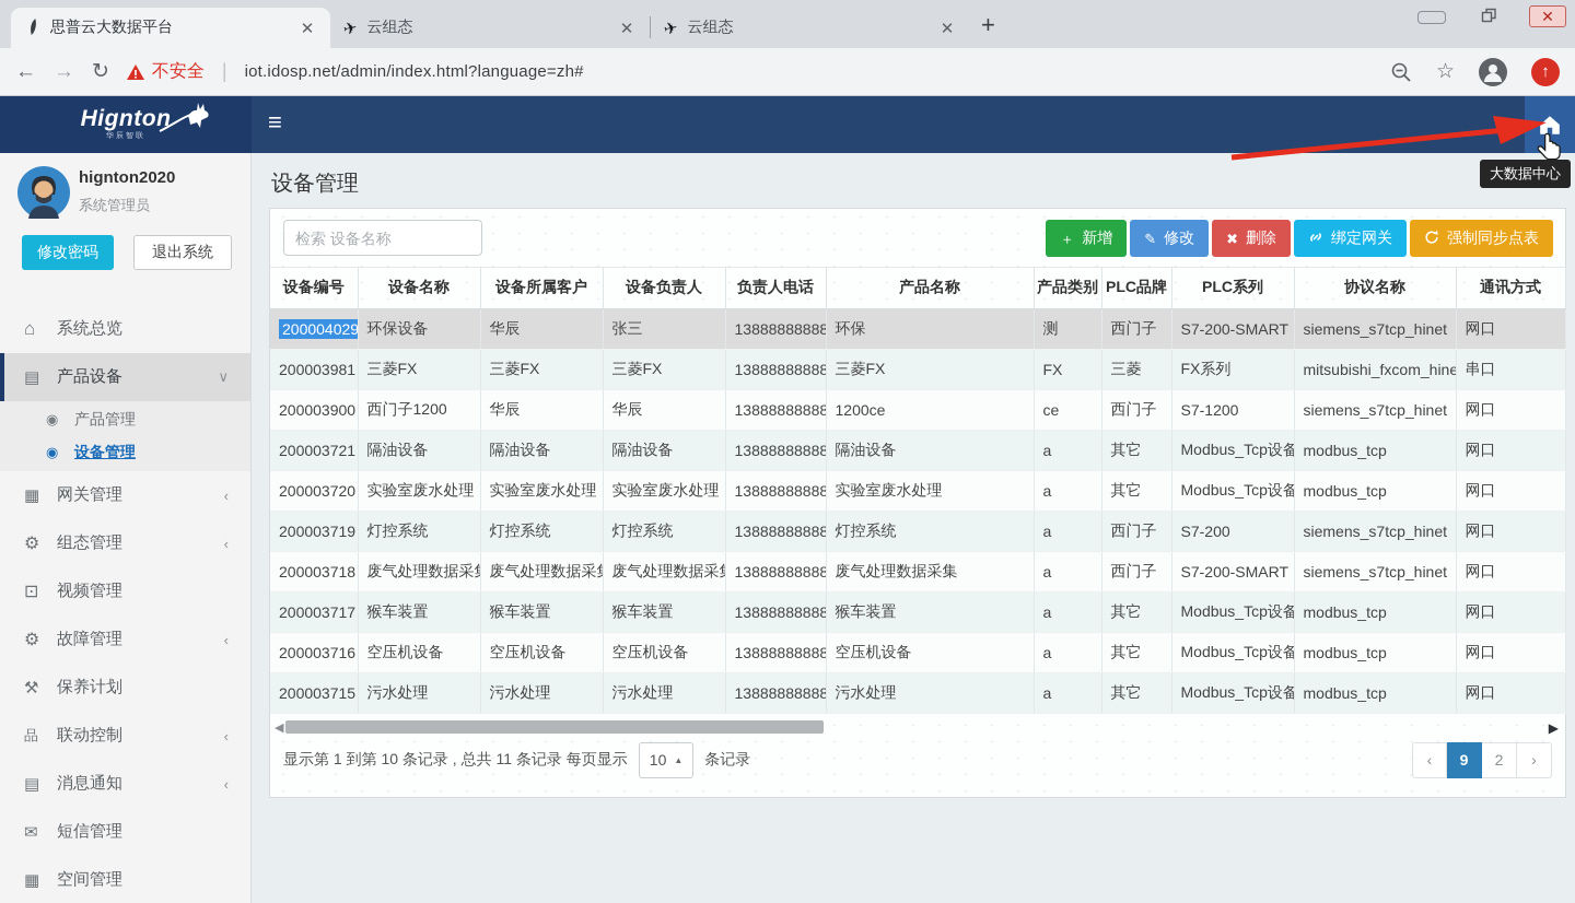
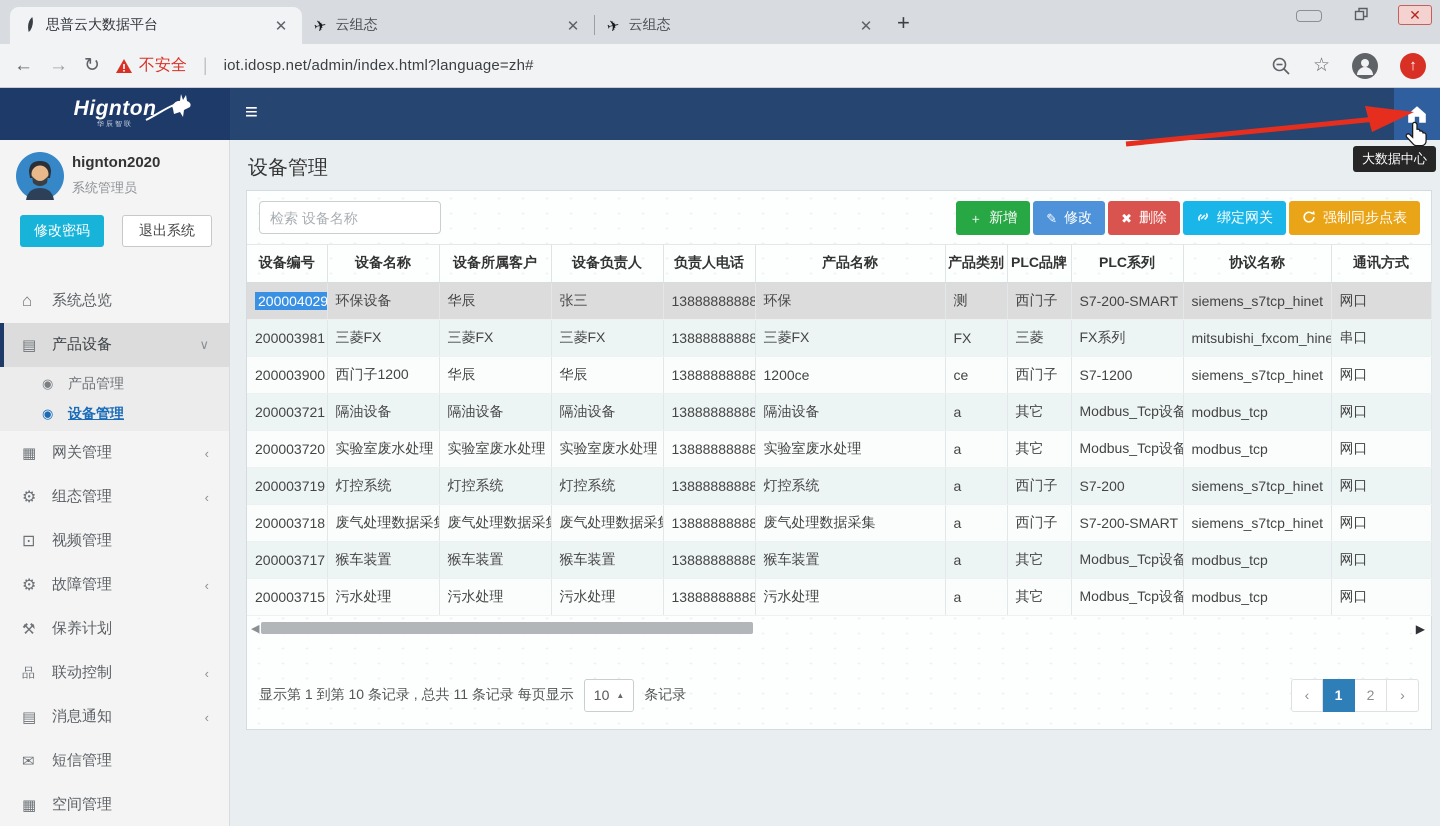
  思普云大数据平台
  ✕
  云组态
  ✕
  云组态
  ✕
  +
  ✕
  ←
  →
  ↻
  不安全
  |
  iot.idosp.net/admin/index.html?language=zh#
  ☆
  ↑
  Hignton
  ≡
  hignton2020
  系统管理员
  修改密码
  退出系统
  系统总览
  产品设备
  ∨
  产品管理
  设备管理
  网关管理
  ‹
  组态管理
  ‹
  视频管理
  故障管理
  ‹
  保养计划
  联动控制
  ‹
  消息通知
  ‹
  短信管理
  空间管理
  设备管理
  检索 设备名称
  ＋
  新增
  ✎
  修改
  ✖
  删除
  绑定网关
  强制同步点表
  设备编号	设备名称	设备所属客户	设备负责人	负责人电话	产品名称	产品类别	PLC品牌	PLC系列	协议名称	通讯方式
  200004029	环保设备	华辰	张三	13888888888	环保	测	西门子	S7-200-SMART	siemens_s7tcp_hinet	网口
  200003981	三菱FX	三菱FX	三菱FX	13888888888	三菱FX	FX	三菱	FX系列	mitsubishi_fxcom_hine	串口
  200003900	西门子1200	华辰	华辰	13888888888	1200ce	ce	西门子	S7-1200	siemens_s7tcp_hinet	网口
  200003721	隔油设备	隔油设备	隔油设备	13888888888	隔油设备	a	其它	Modbus_Tcp设备	modbus_tcp	网口
  200003720	实验室废水处理	实验室废水处理	实验室废水处理	13888888888	实验室废水处理	a	其它	Modbus_Tcp设备	modbus_tcp	网口
  200003719	灯控系统	灯控系统	灯控系统	13888888888	灯控系统	a	西门子	S7-200	siemens_s7tcp_hinet	网口
  200003718	废气处理数据采	废气处理数据采	废气处理数据采	13888888888	废气处理数据采集	a	西门子	S7-200-SMART	siemens_s7tcp_hinet	网口
  200003717	猴车装置	猴车装置	猴车装置	13888888888	猴车装置	a	其它	Modbus_Tcp设备	modbus_tcp	网口
- 200003716	空压机设备	空压机设备	空压机设备	13888888888	空压机设备	a	其它	Modbus_Tcp设备	modbus_tcp	网口
  200003715	污水处理	污水处理	污水处理	13888888888	污水处理	a	其它	Modbus_Tcp设备	modbus_tcp	网口
  ◀
  ▶
  显示第 1 到第 10 条记录 , 总共 11 条记录 每页显示
  10
  ▲
  条记录
  ‹
- 9
+ 1
  2
  ›
  大数据中心
